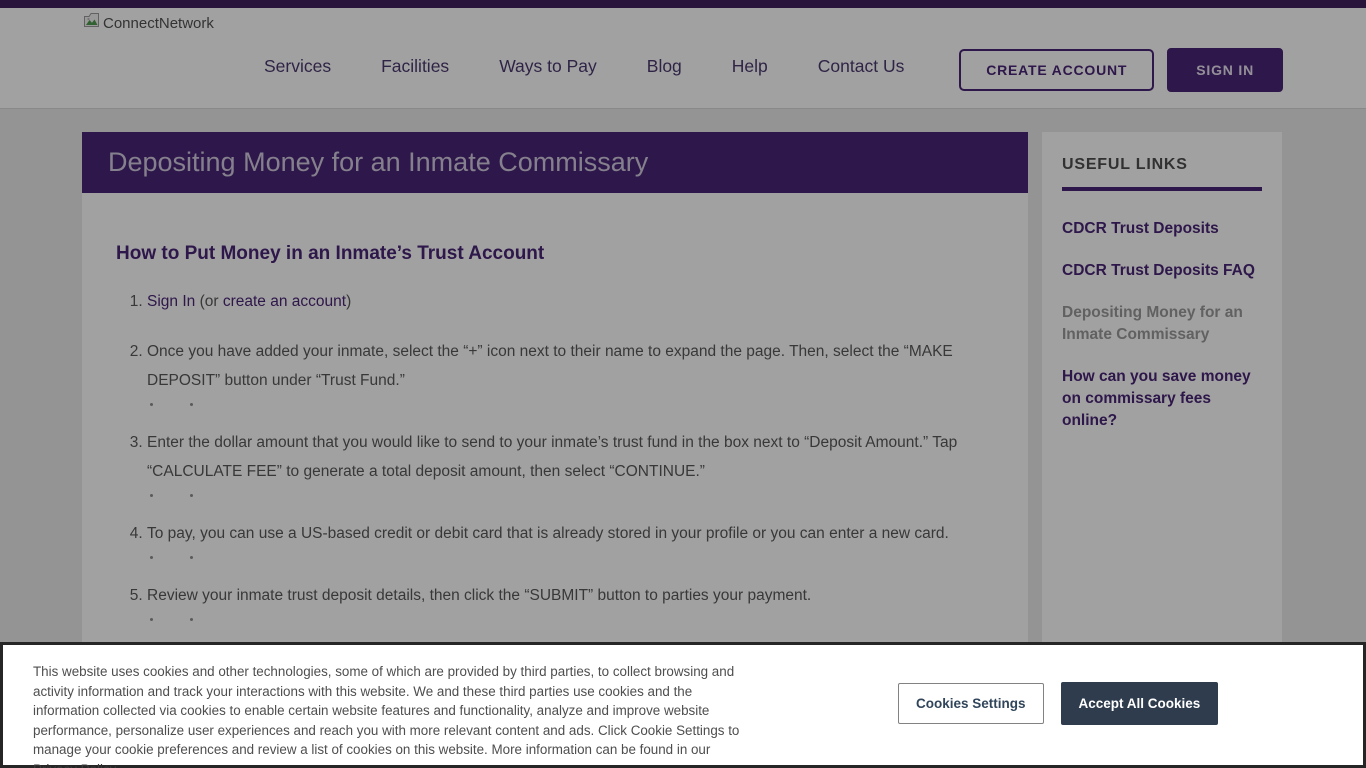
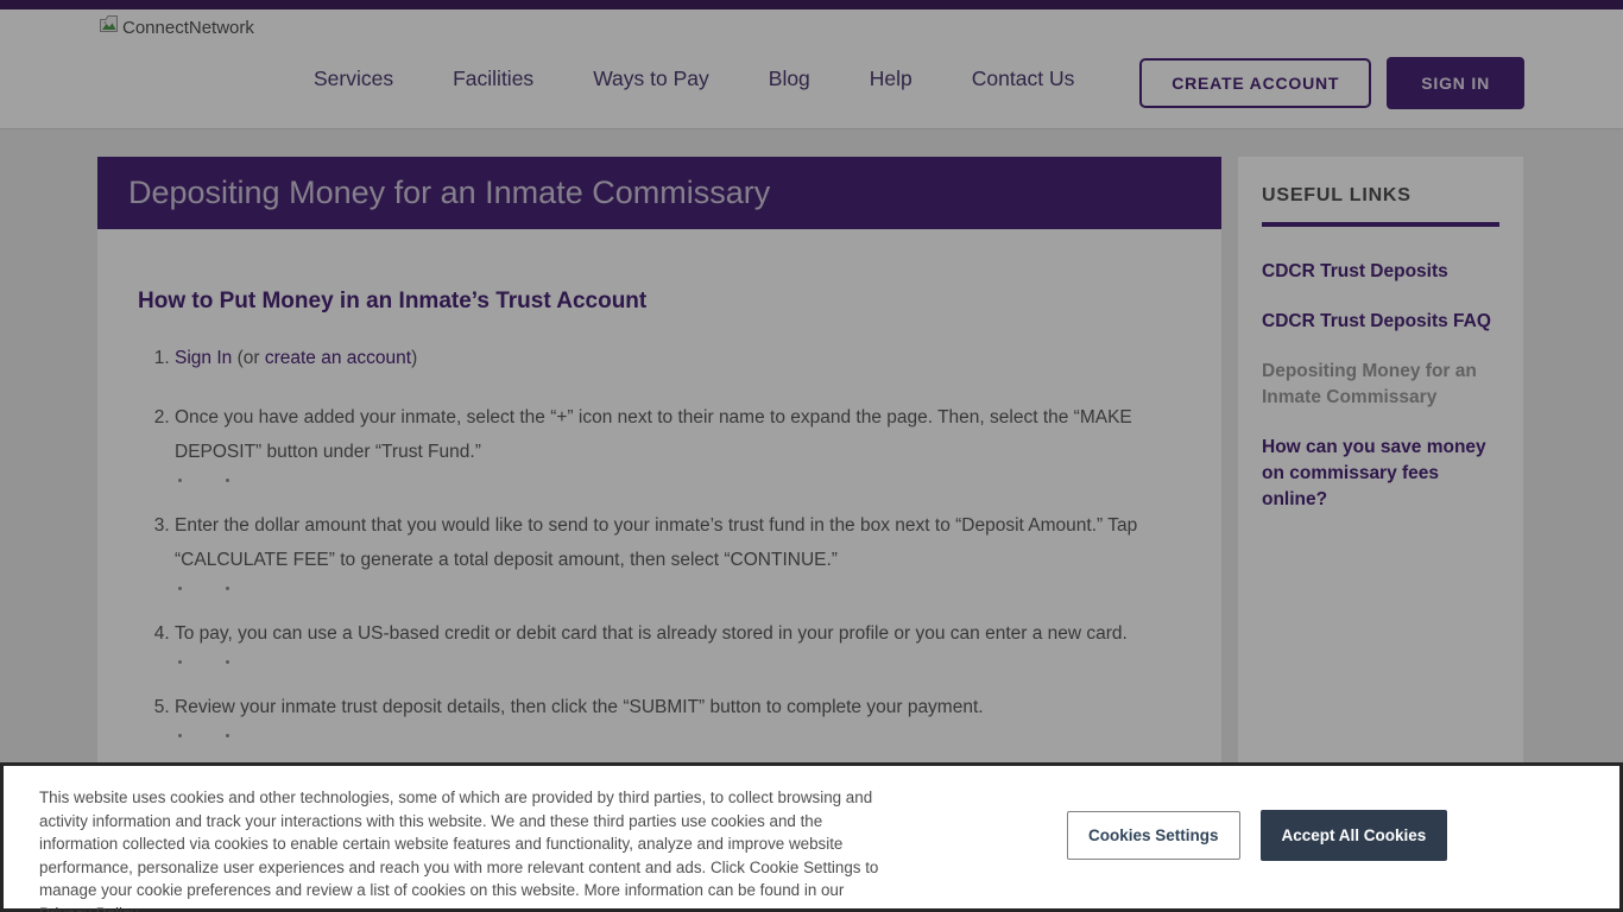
  ConnectNetwork
  Services
  Facilities
  Ways to Pay
  Blog
  Help
  Contact Us
  CREATE ACCOUNT
  SIGN IN
  Depositing Money for an Inmate Commissary
  How to Put Money in an Inmate’s Trust Account
  Sign In (or create an account)
  Once you have added your inmate, select the “+” icon next to their name to expand the page. Then, select the “MAKE DEPOSIT” button under “Trust Fund.”
  Enter the dollar amount that you would like to send to your inmate’s trust fund in the box next to “Deposit Amount.” Tap “CALCULATE FEE” to generate a total deposit amount, then select “CONTINUE.”
  To pay, you can use a US-based credit or debit card that is already stored in your profile or you can enter a new card.
- Review your inmate trust deposit details, then click the “SUBMIT” button to parties your payment.
+ Review your inmate trust deposit details, then click the “SUBMIT” button to complete your payment.
  USEFUL LINKS
  CDCR Trust Deposits
  CDCR Trust Deposits FAQ
  Depositing Money for an Inmate Commissary
  How can you save money on commissary fees online?
  This website uses cookies and other technologies, some of which are provided by third parties, to collect browsing and activity information and track your interactions with this website. We and these third parties use cookies and the information collected via cookies to enable certain website features and functionality, analyze and improve website performance, personalize user experiences and reach you with more relevant content and ads. Click Cookie Settings to manage your cookie preferences and review a list of cookies on this website. More information can be found in our
  Cookies Settings
  Accept All Cookies
